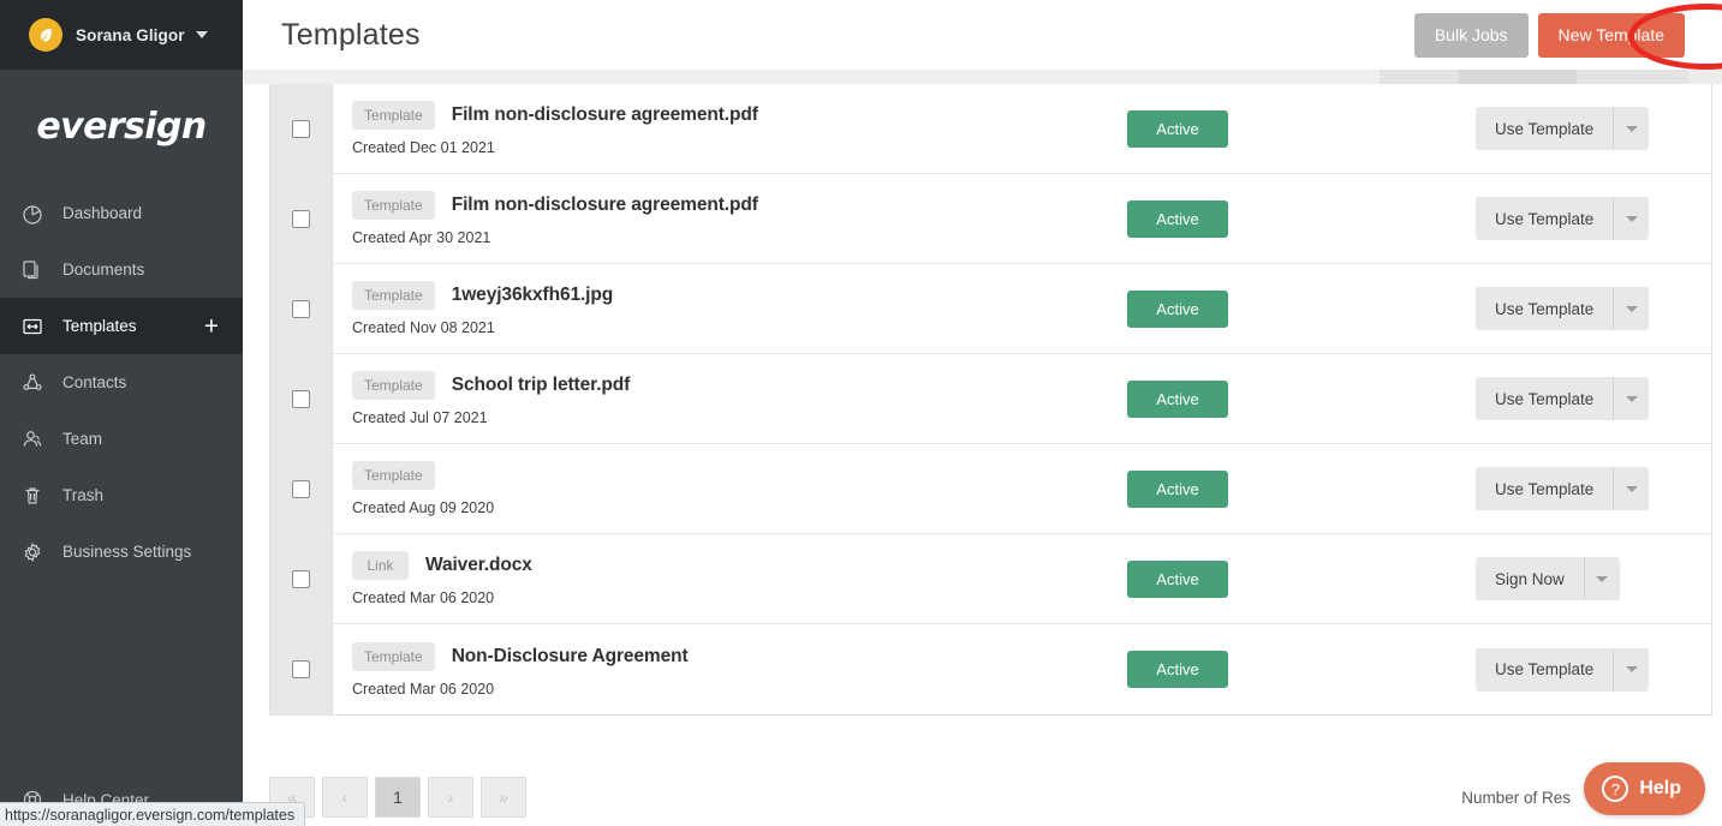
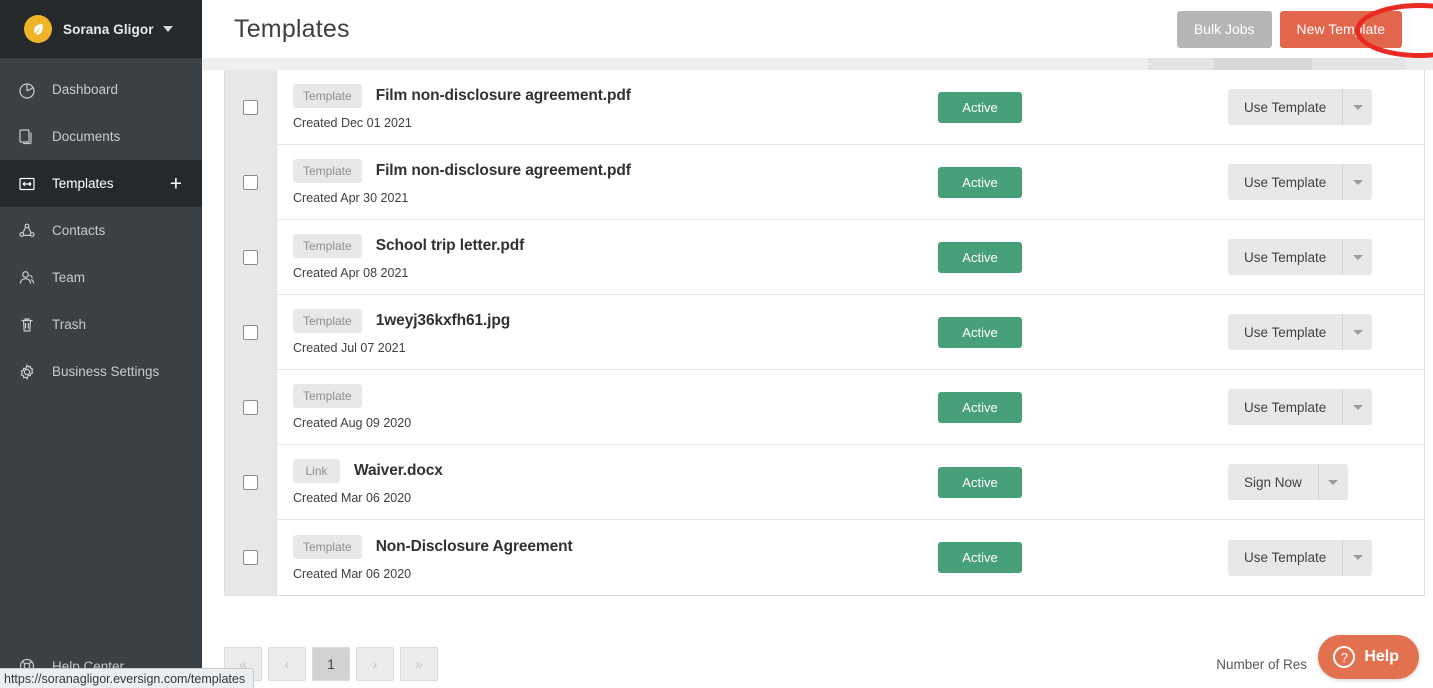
  Sorana Gligor
- eversign
  Dashboard
  Documents
  Templates
  +
  Contacts
  Team
  Trash
  Business Settings
  Help Center
  Templates
  Bulk Jobs
  New Template
  Template
  Film non-disclosure agreement.pdf
  Created Dec 01 2021
  Active
  Use Template
  Template
  Film non-disclosure agreement.pdf
  Created Apr 30 2021
  Active
  Use Template
  Template
- 1weyj36kxfh61.jpg
+ School trip letter.pdf
- Created Nov 08 2021
+ Created Apr 08 2021
  Active
  Use Template
  Template
- School trip letter.pdf
+ 1weyj36kxfh61.jpg
  Created Jul 07 2021
  Active
  Use Template
  Template
  Created Aug 09 2020
  Active
  Use Template
  Link
  Waiver.docx
  Created Mar 06 2020
  Active
  Sign Now
  Template
  Non-Disclosure Agreement
  Created Mar 06 2020
  Active
  Use Template
  «
  ‹
  1
  ›
  »
  Number of Res
  ?
  Help
  https://soranagligor.eversign.com/templates
